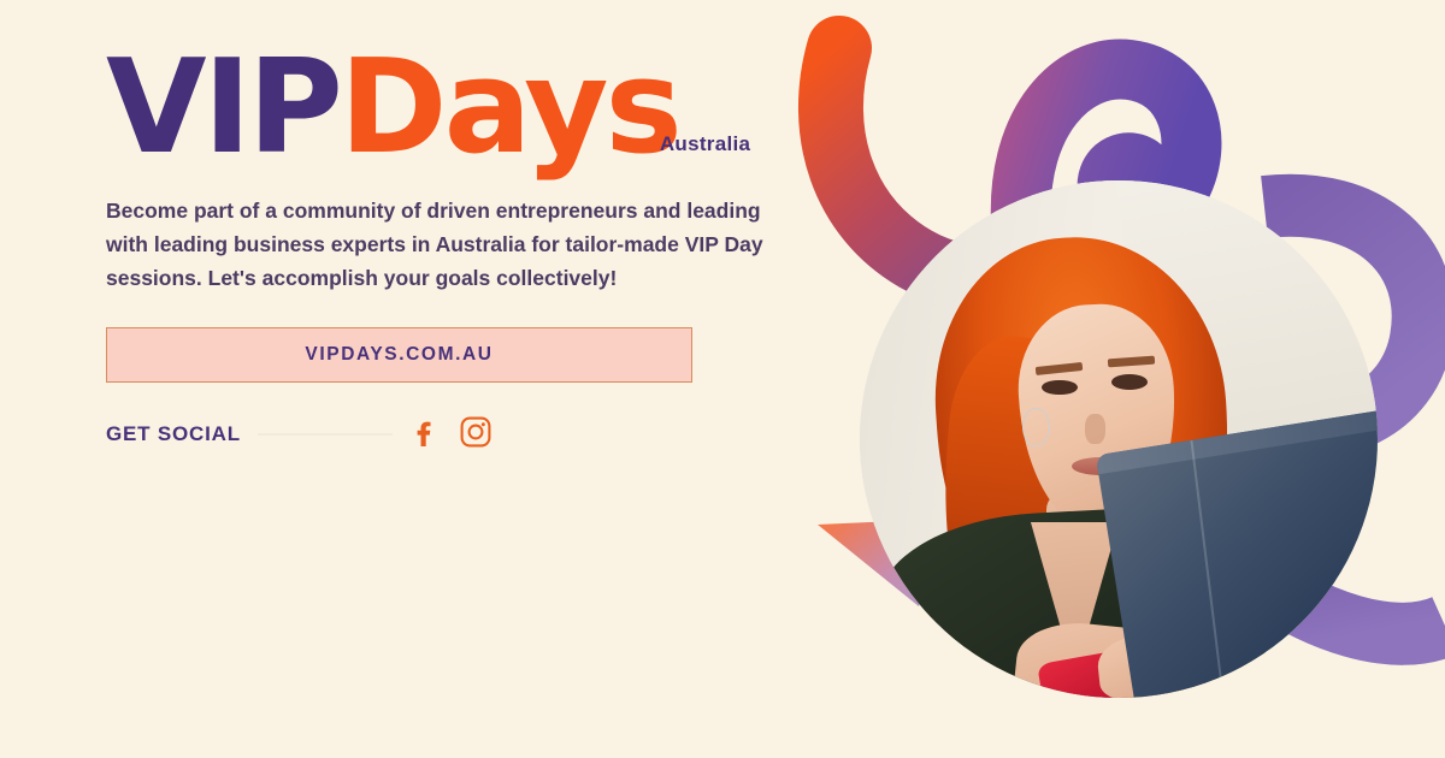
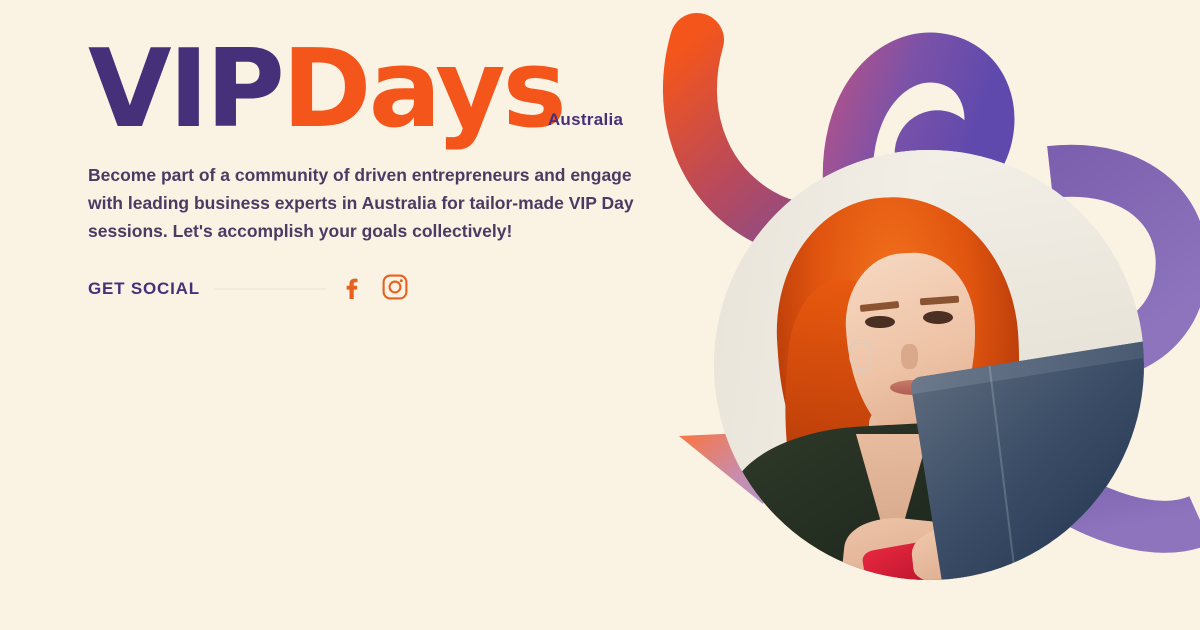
  VIP
  Days
  Australia
- Become part of a community of driven entrepreneurs and leading with leading business experts in Australia for tailor-made VIP Day sessions. Let's accomplish your goals collectively!
+ Become part of a community of driven entrepreneurs and engage with leading business experts in Australia for tailor-made VIP Day sessions. Let's accomplish your goals collectively!
- VIPDAYS.COM.AU
  GET SOCIAL
